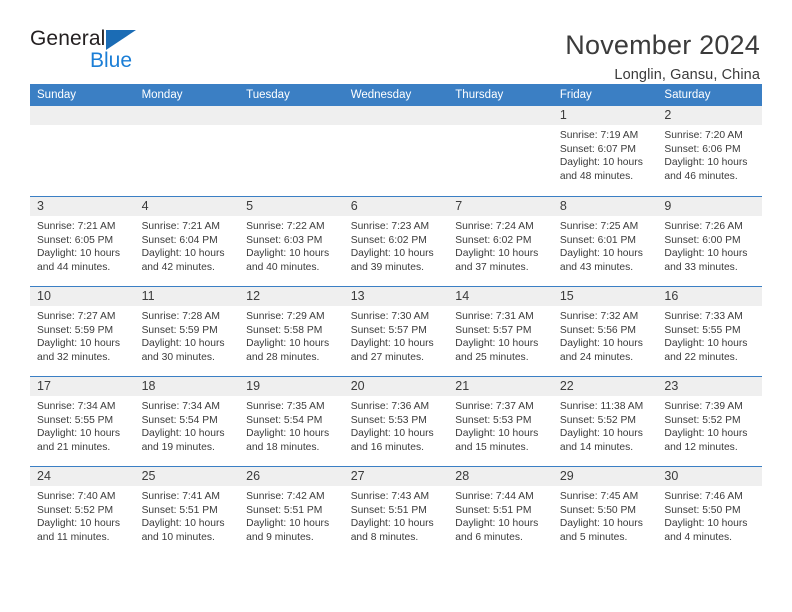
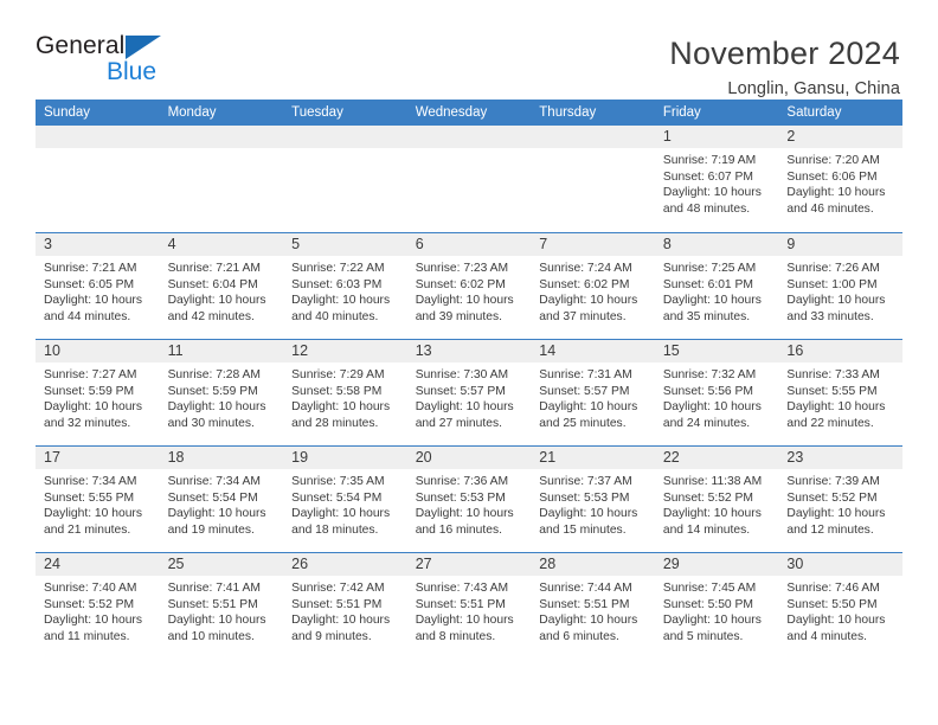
  General
  Blue
  November 2024
  Longlin, Gansu, China
  Sunday
  Monday
  Tuesday
  Wednesday
  Thursday
  Friday
  Saturday
  1
  Sunrise: 7:19 AM
  Sunset: 6:07 PM
  Daylight: 10 hours
  and 48 minutes.
  2
  Sunrise: 7:20 AM
  Sunset: 6:06 PM
  Daylight: 10 hours
  and 46 minutes.
  3
  Sunrise: 7:21 AM
  Sunset: 6:05 PM
  Daylight: 10 hours
  and 44 minutes.
  4
  Sunrise: 7:21 AM
  Sunset: 6:04 PM
  Daylight: 10 hours
  and 42 minutes.
  5
  Sunrise: 7:22 AM
  Sunset: 6:03 PM
  Daylight: 10 hours
  and 40 minutes.
  6
  Sunrise: 7:23 AM
  Sunset: 6:02 PM
  Daylight: 10 hours
  and 39 minutes.
  7
  Sunrise: 7:24 AM
  Sunset: 6:02 PM
  Daylight: 10 hours
  and 37 minutes.
  8
  Sunrise: 7:25 AM
  Sunset: 6:01 PM
  Daylight: 10 hours
- and 43 minutes.
+ and 35 minutes.
  9
  Sunrise: 7:26 AM
- Sunset: 6:00 PM
+ Sunset: 1:00 PM
  Daylight: 10 hours
  and 33 minutes.
  10
  Sunrise: 7:27 AM
  Sunset: 5:59 PM
  Daylight: 10 hours
  and 32 minutes.
  11
  Sunrise: 7:28 AM
  Sunset: 5:59 PM
  Daylight: 10 hours
  and 30 minutes.
  12
  Sunrise: 7:29 AM
  Sunset: 5:58 PM
  Daylight: 10 hours
  and 28 minutes.
  13
  Sunrise: 7:30 AM
  Sunset: 5:57 PM
  Daylight: 10 hours
  and 27 minutes.
  14
  Sunrise: 7:31 AM
  Sunset: 5:57 PM
  Daylight: 10 hours
  and 25 minutes.
  15
  Sunrise: 7:32 AM
  Sunset: 5:56 PM
  Daylight: 10 hours
  and 24 minutes.
  16
  Sunrise: 7:33 AM
  Sunset: 5:55 PM
  Daylight: 10 hours
  and 22 minutes.
  17
  Sunrise: 7:34 AM
  Sunset: 5:55 PM
  Daylight: 10 hours
  and 21 minutes.
  18
  Sunrise: 7:34 AM
  Sunset: 5:54 PM
  Daylight: 10 hours
  and 19 minutes.
  19
  Sunrise: 7:35 AM
  Sunset: 5:54 PM
  Daylight: 10 hours
  and 18 minutes.
  20
  Sunrise: 7:36 AM
  Sunset: 5:53 PM
  Daylight: 10 hours
  and 16 minutes.
  21
  Sunrise: 7:37 AM
  Sunset: 5:53 PM
  Daylight: 10 hours
  and 15 minutes.
  22
  Sunrise: 11:38 AM
  Sunset: 5:52 PM
  Daylight: 10 hours
  and 14 minutes.
  23
  Sunrise: 7:39 AM
  Sunset: 5:52 PM
  Daylight: 10 hours
  and 12 minutes.
  24
  Sunrise: 7:40 AM
  Sunset: 5:52 PM
  Daylight: 10 hours
  and 11 minutes.
  25
  Sunrise: 7:41 AM
  Sunset: 5:51 PM
  Daylight: 10 hours
  and 10 minutes.
  26
  Sunrise: 7:42 AM
  Sunset: 5:51 PM
  Daylight: 10 hours
  and 9 minutes.
  27
  Sunrise: 7:43 AM
  Sunset: 5:51 PM
  Daylight: 10 hours
  and 8 minutes.
  28
  Sunrise: 7:44 AM
  Sunset: 5:51 PM
  Daylight: 10 hours
  and 6 minutes.
  29
  Sunrise: 7:45 AM
  Sunset: 5:50 PM
  Daylight: 10 hours
  and 5 minutes.
  30
  Sunrise: 7:46 AM
  Sunset: 5:50 PM
  Daylight: 10 hours
  and 4 minutes.
